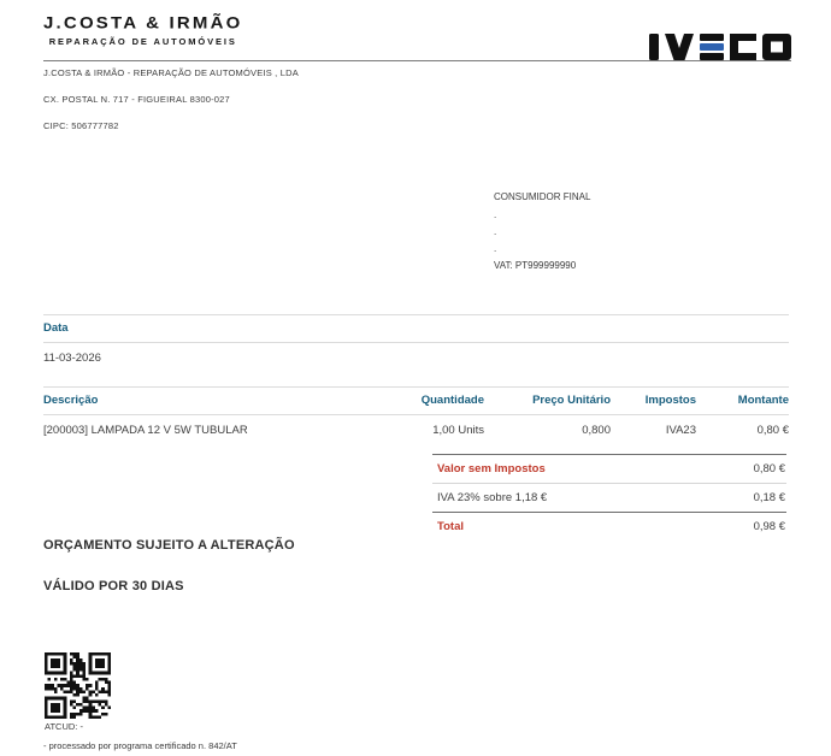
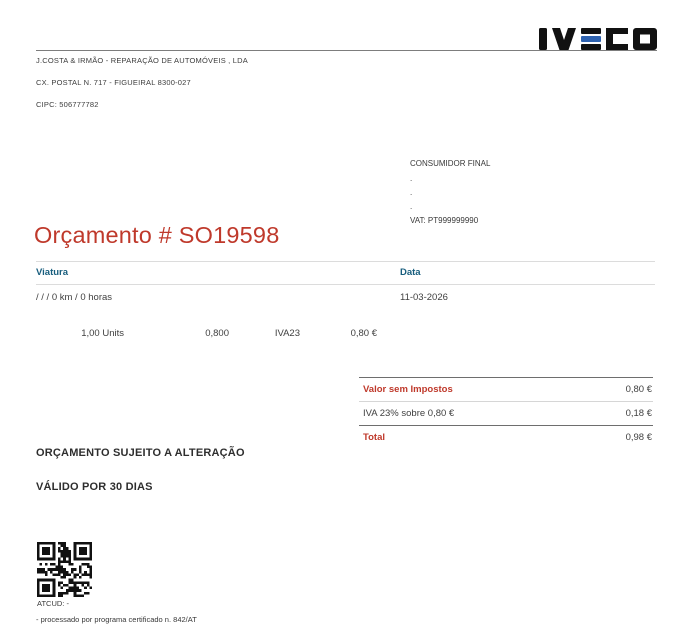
- J.COSTA & IRMÃO
- REPARAÇÃO DE AUTOMÓVEIS
  J.COSTA & IRMÃO - REPARAÇÃO DE AUTOMÓVEIS , LDA
  CX. POSTAL N. 717 - FIGUEIRAL 8300-027
  CIPC: 506777782
  CONSUMIDOR FINAL
  .
  .
  .
  VAT: PT999999990
+ Orçamento # SO19598
+ Viatura
  Data
+ / / / 0 km / 0 horas
  11-03-2026
- Descrição
- Quantidade
- Preço Unitário
- Impostos
- Montante
- [200003] LAMPADA 12 V 5W TUBULAR
  1,00 Units
  0,800
  IVA23
  0,80 €
  Valor sem Impostos
  0,80 €
- IVA 23% sobre 1,18 €
+ IVA 23% sobre 0,80 €
  0,18 €
  Total
  0,98 €
  ORÇAMENTO SUJEITO A ALTERAÇÃO
  VÁLIDO POR 30 DIAS
  ATCUD: -
  - processado por programa certificado n. 842/AT
